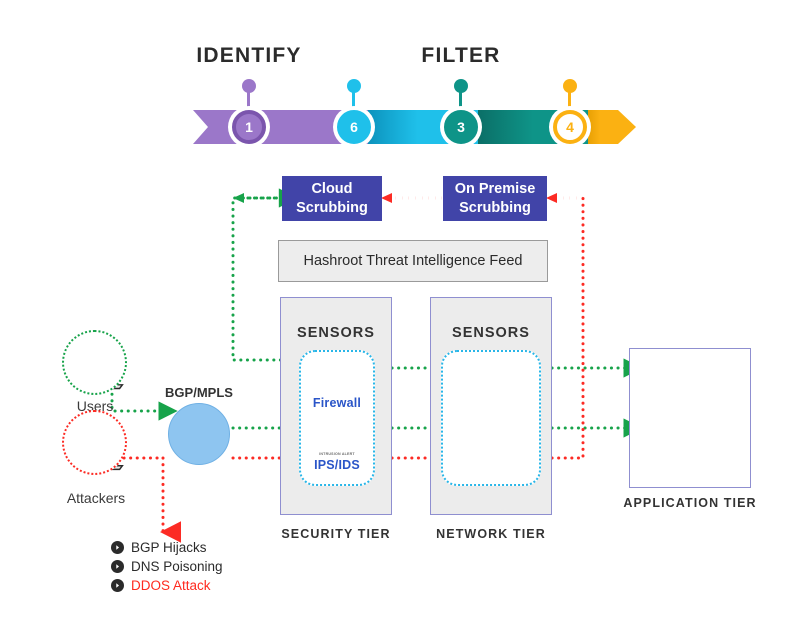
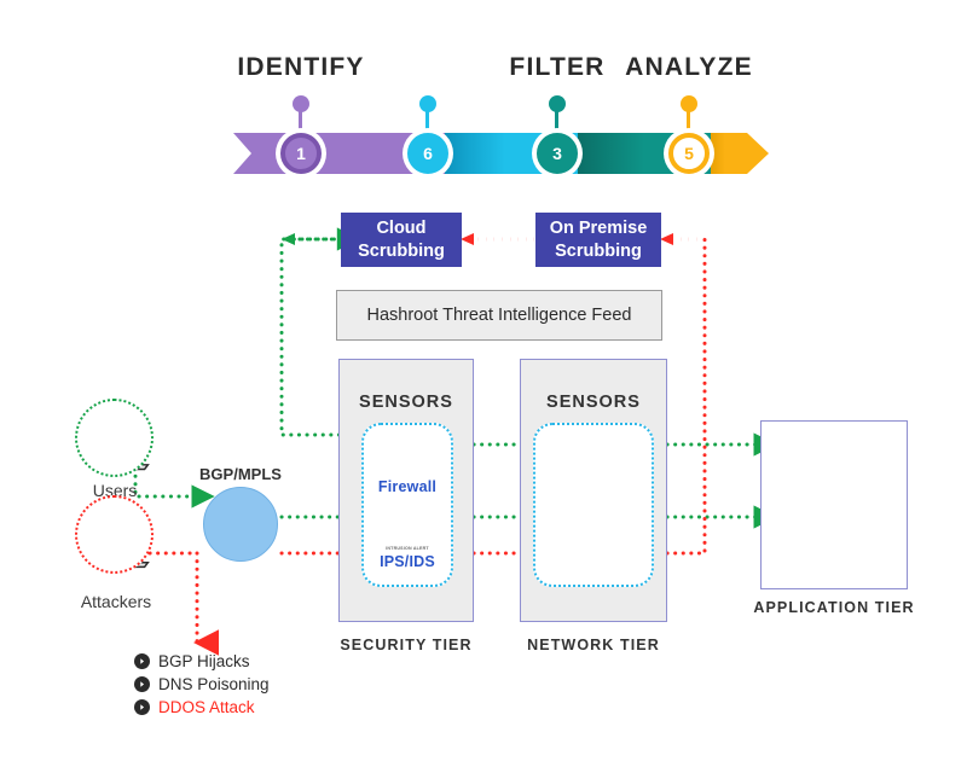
  IDENTIFY
  FILTER
+ ANALYZE
  1
  6
  3
- 4
+ 5
  Cloud
  Scrubbing
  On Premise
  Scrubbing
  Hashroot Threat Intelligence Feed
  SENSORS
  Firewall
  IPS/IDS
  SECURITY TIER
  SENSORS
  NETWORK TIER
  APPLICATION TIER
  Users
  Attackers
  BGP/MPLS
  BGP Hijacks
  DNS Poisoning
  DDOS Attack
